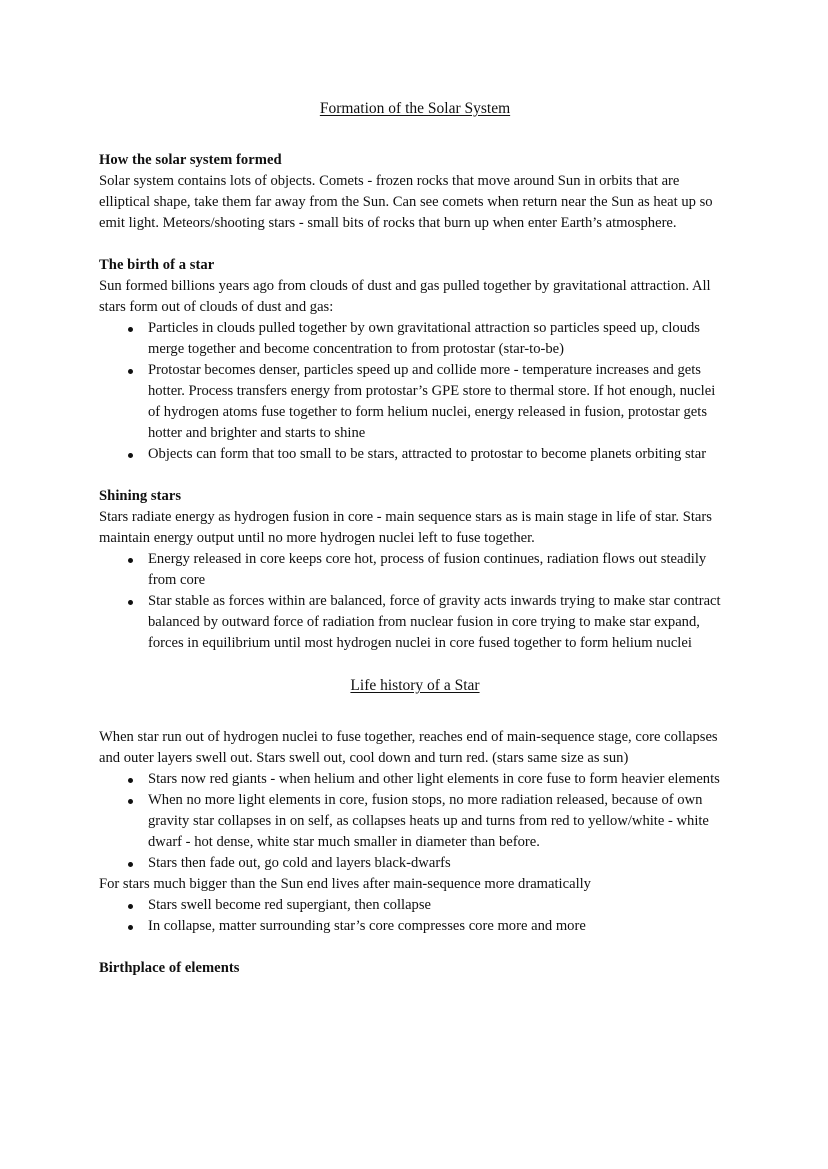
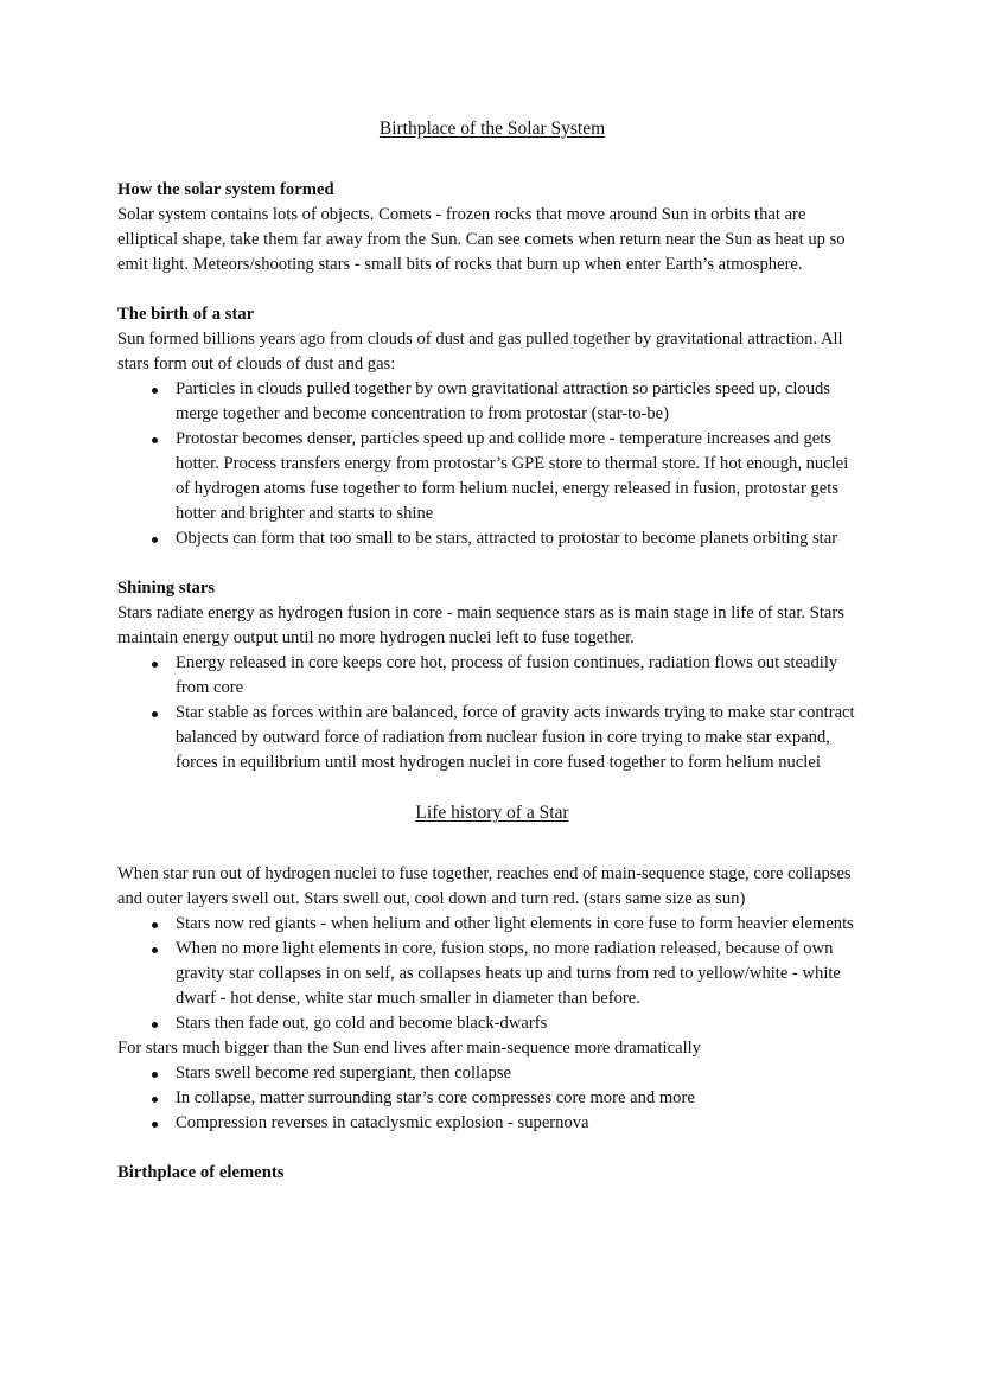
- Formation of the Solar System
+ Birthplace of the Solar System
  How the solar system formed
  Solar system contains lots of objects. Comets - frozen rocks that move around Sun in orbits that are elliptical shape, take them far away from the Sun. Can see comets when return near the Sun as heat up so emit light. Meteors/shooting stars - small bits of rocks that burn up when enter Earth’s atmosphere.
  The birth of a star
  Sun formed billions years ago from clouds of dust and gas pulled together by gravitational attraction. All stars form out of clouds of dust and gas:
  Particles in clouds pulled together by own gravitational attraction so particles speed up, clouds merge together and become concentration to from protostar (star-to-be)
  Protostar becomes denser, particles speed up and collide more - temperature increases and gets hotter. Process transfers energy from protostar’s GPE store to thermal store. If hot enough, nuclei of hydrogen atoms fuse together to form helium nuclei, energy released in fusion, protostar gets hotter and brighter and starts to shine
  Objects can form that too small to be stars, attracted to protostar to become planets orbiting star
  Shining stars
  Stars radiate energy as hydrogen fusion in core - main sequence stars as is main stage in life of star. Stars maintain energy output until no more hydrogen nuclei left to fuse together.
  Energy released in core keeps core hot, process of fusion continues, radiation flows out steadily from core
  Star stable as forces within are balanced, force of gravity acts inwards trying to make star contract balanced by outward force of radiation from nuclear fusion in core trying to make star expand, forces in equilibrium until most hydrogen nuclei in core fused together to form helium nuclei
  Life history of a Star
  When star run out of hydrogen nuclei to fuse together, reaches end of main-sequence stage, core collapses and outer layers swell out. Stars swell out, cool down and turn red. (stars same size as sun)
  Stars now red giants - when helium and other light elements in core fuse to form heavier elements
  When no more light elements in core, fusion stops, no more radiation released, because of own gravity star collapses in on self, as collapses heats up and turns from red to yellow/white - white dwarf - hot dense, white star much smaller in diameter than before.
- Stars then fade out, go cold and layers black-dwarfs
+ Stars then fade out, go cold and become black-dwarfs
  For stars much bigger than the Sun end lives after main-sequence more dramatically
  Stars swell become red supergiant, then collapse
  In collapse, matter surrounding star’s core compresses core more and more
+ Compression reverses in cataclysmic explosion - supernova
  Birthplace of elements
